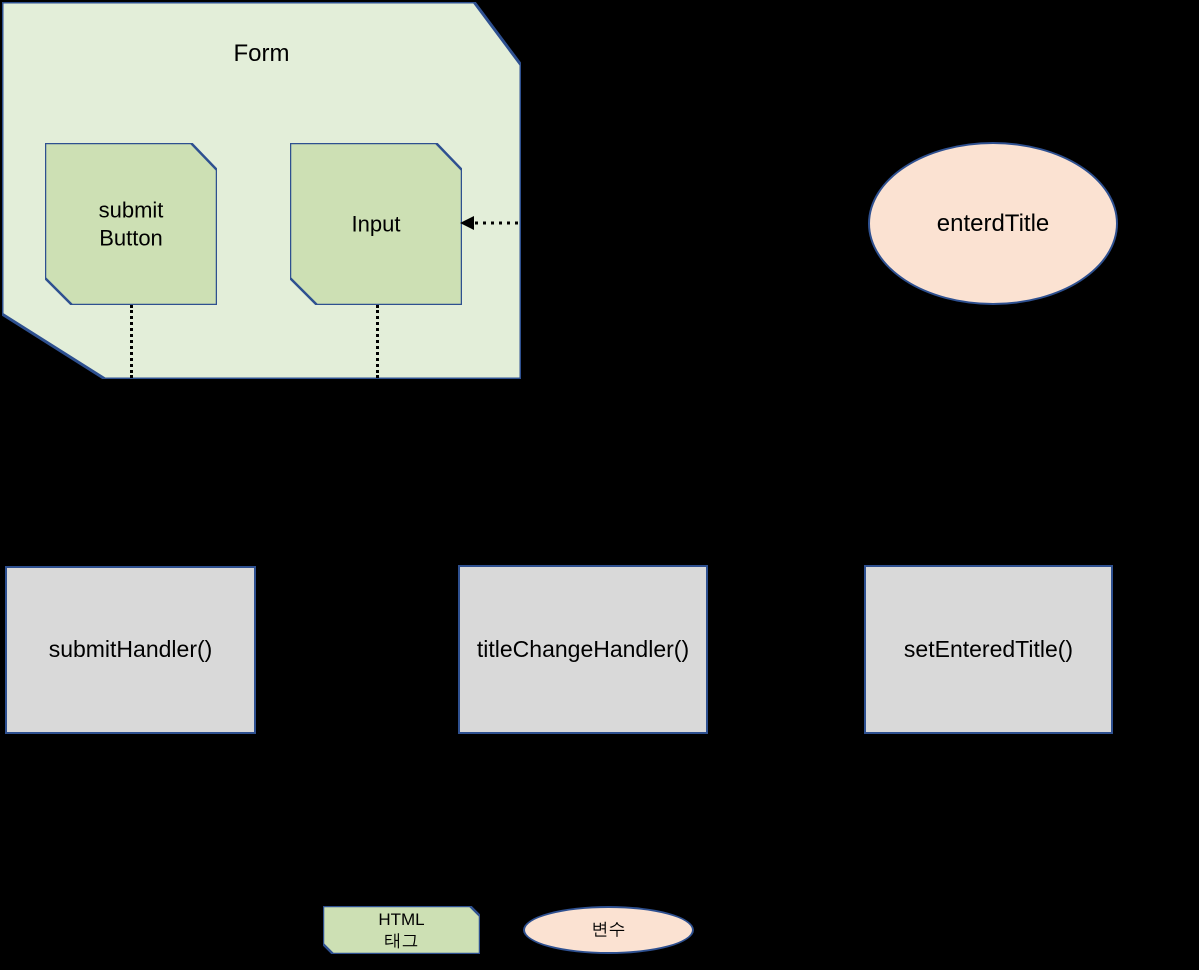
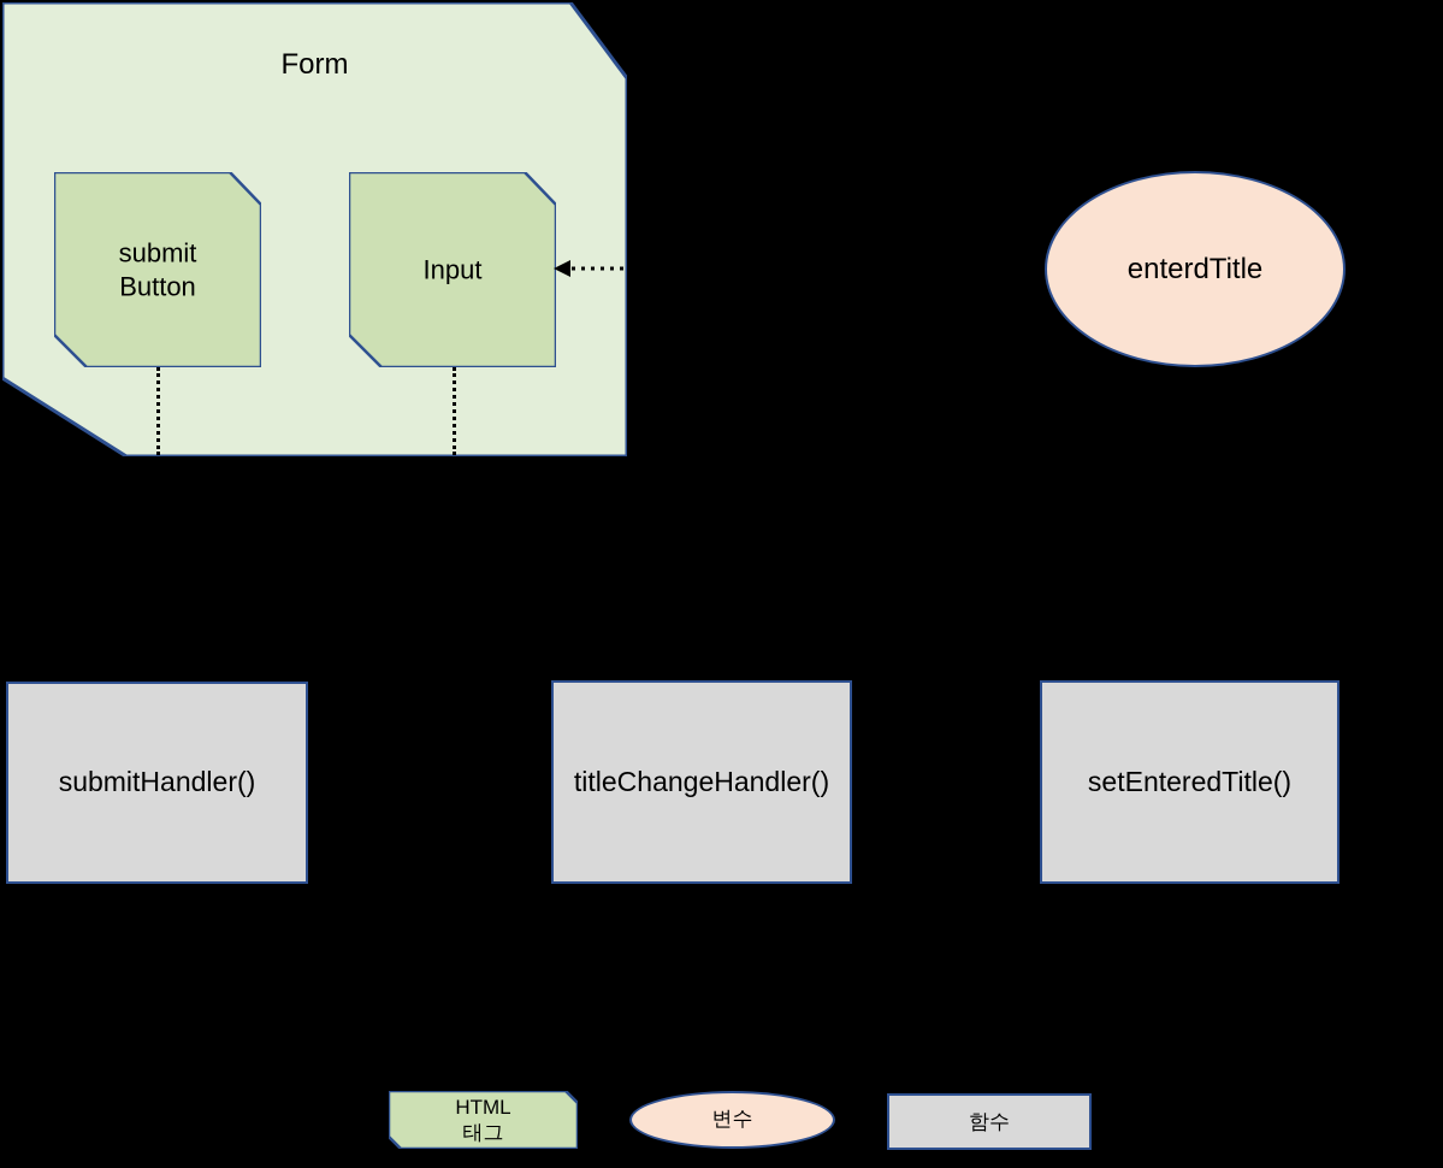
  Form
  submit
  Button
  Input
  enterdTitle
  submitHandler()
  titleChangeHandler()
  setEnteredTitle()
  HTML
  태그
  변수
+ 함수
